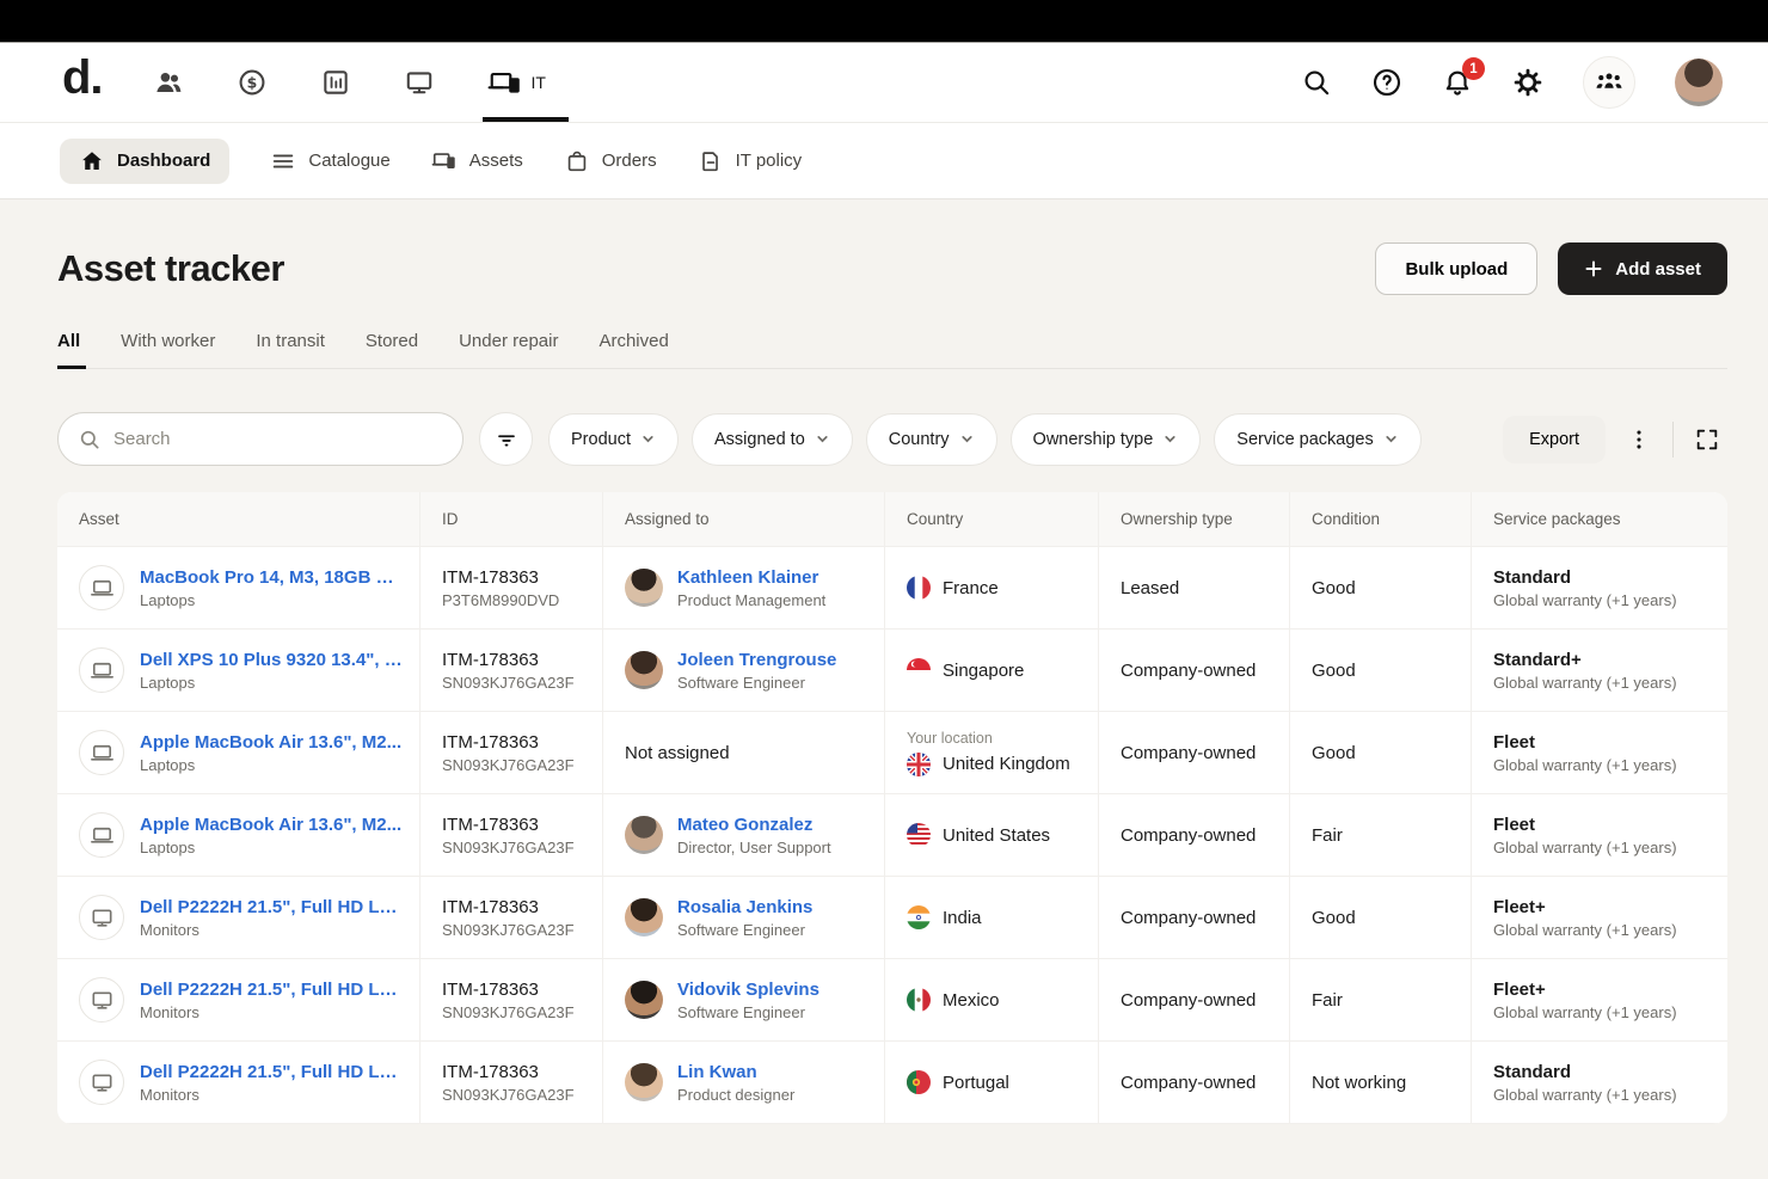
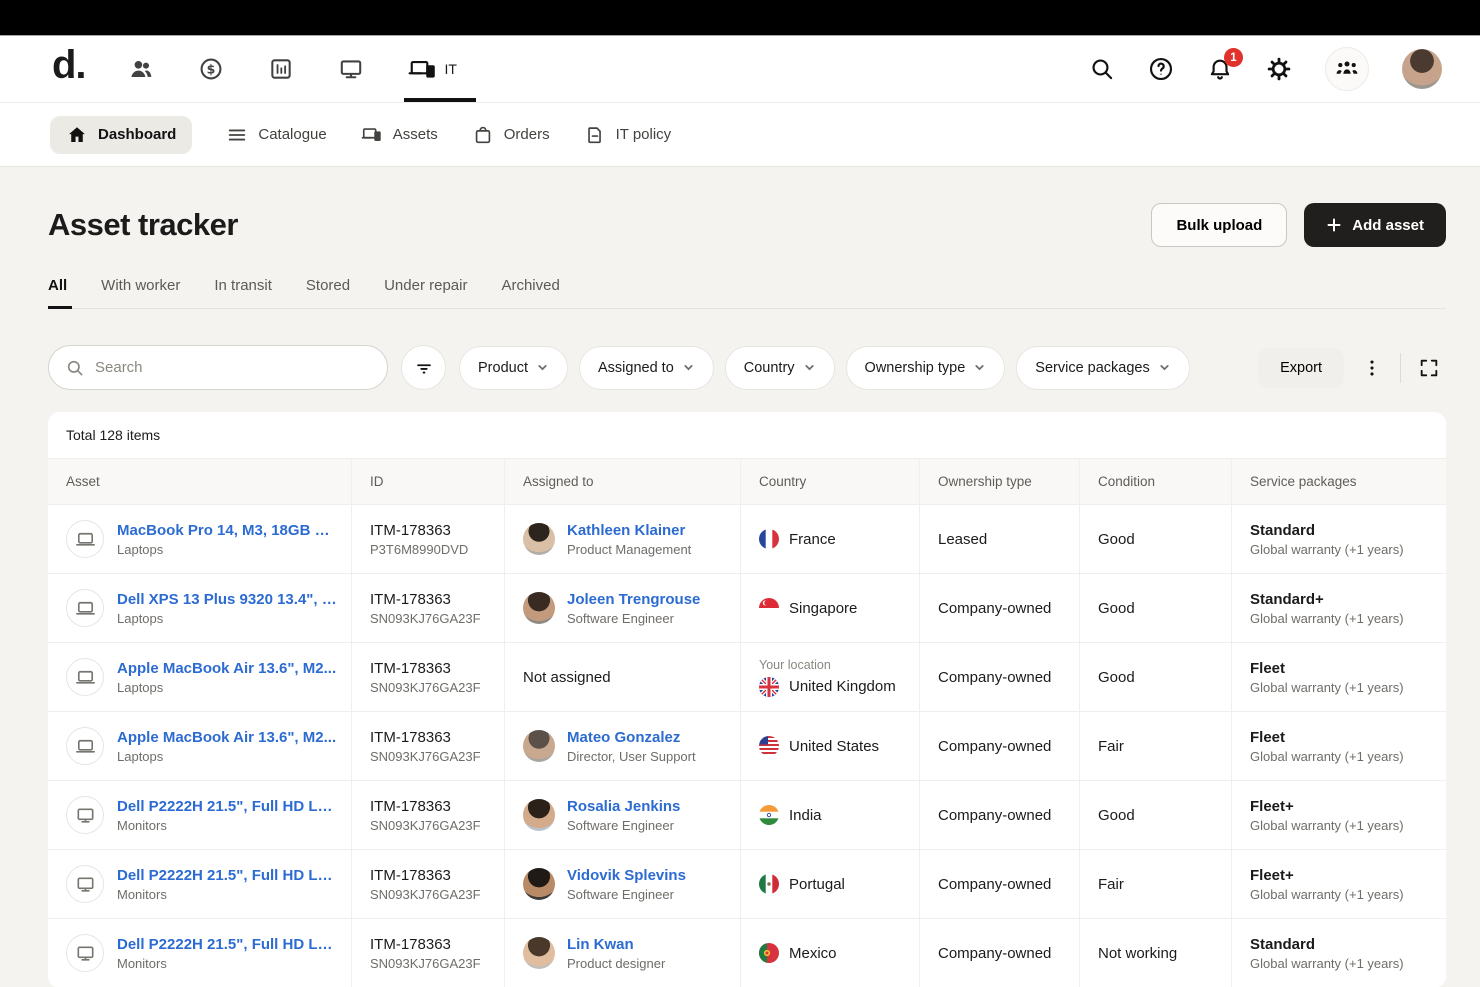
  d.
  $
  IT
  1
  Dashboard
  Catalogue
  Assets
  Orders
  IT policy
  Asset tracker
  Bulk upload
  Add asset
  All
  With worker
  In transit
  Stored
  Under repair
  Archived
  Search
  Product
  Assigned to
  Country
  Ownership type
  Service packages
  Export
+ Total 128 items
  Asset
  ID
  Assigned to
  Country
  Ownership type
  Condition
  Service packages
  MacBook Pro 14, M3, 18GB R...
  Laptops
  ITM-178363
  P3T6M8990DVD
  Kathleen Klainer
  Product Management
  France
  Leased
  Good
  Standard
  Global warranty (+1 years)
- Dell XPS 10 Plus 9320 13.4", i...
+ Dell XPS 13 Plus 9320 13.4", i...
  Laptops
  ITM-178363
  SN093KJ76GA23F
  Joleen Trengrouse
  Software Engineer
  Singapore
  Company-owned
  Good
  Standard+
  Global warranty (+1 years)
  Apple MacBook Air 13.6", M2...
  Laptops
  ITM-178363
  SN093KJ76GA23F
  Not assigned
  Your location
  United Kingdom
  Company-owned
  Good
  Fleet
  Global warranty (+1 years)
  Apple MacBook Air 13.6", M2...
  Laptops
  ITM-178363
  SN093KJ76GA23F
  Mateo Gonzalez
  Director, User Support
  United States
  Company-owned
  Fair
  Fleet
  Global warranty (+1 years)
  Dell P2222H 21.5", Full HD LE..
  Monitors
  ITM-178363
  SN093KJ76GA23F
  Rosalia Jenkins
  Software Engineer
  India
  Company-owned
  Good
  Fleet+
  Global warranty (+1 years)
  Dell P2222H 21.5", Full HD LE..
  Monitors
  ITM-178363
  SN093KJ76GA23F
  Vidovik Splevins
  Software Engineer
- Mexico
+ Portugal
  Company-owned
  Fair
  Fleet+
  Global warranty (+1 years)
  Dell P2222H 21.5", Full HD LE..
  Monitors
  ITM-178363
  SN093KJ76GA23F
  Lin Kwan
  Product designer
- Portugal
+ Mexico
  Company-owned
  Not working
  Standard
  Global warranty (+1 years)
